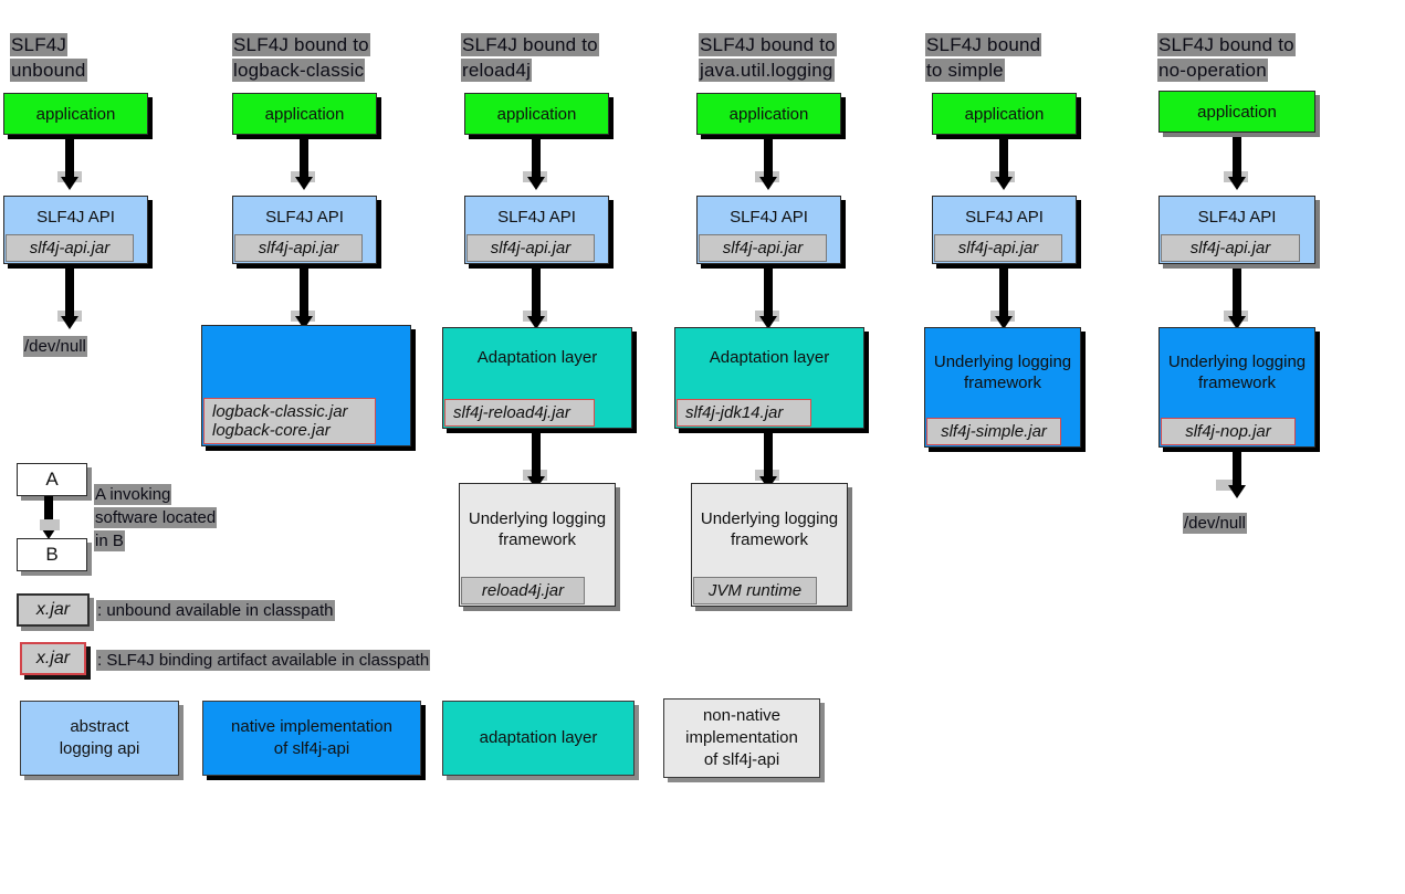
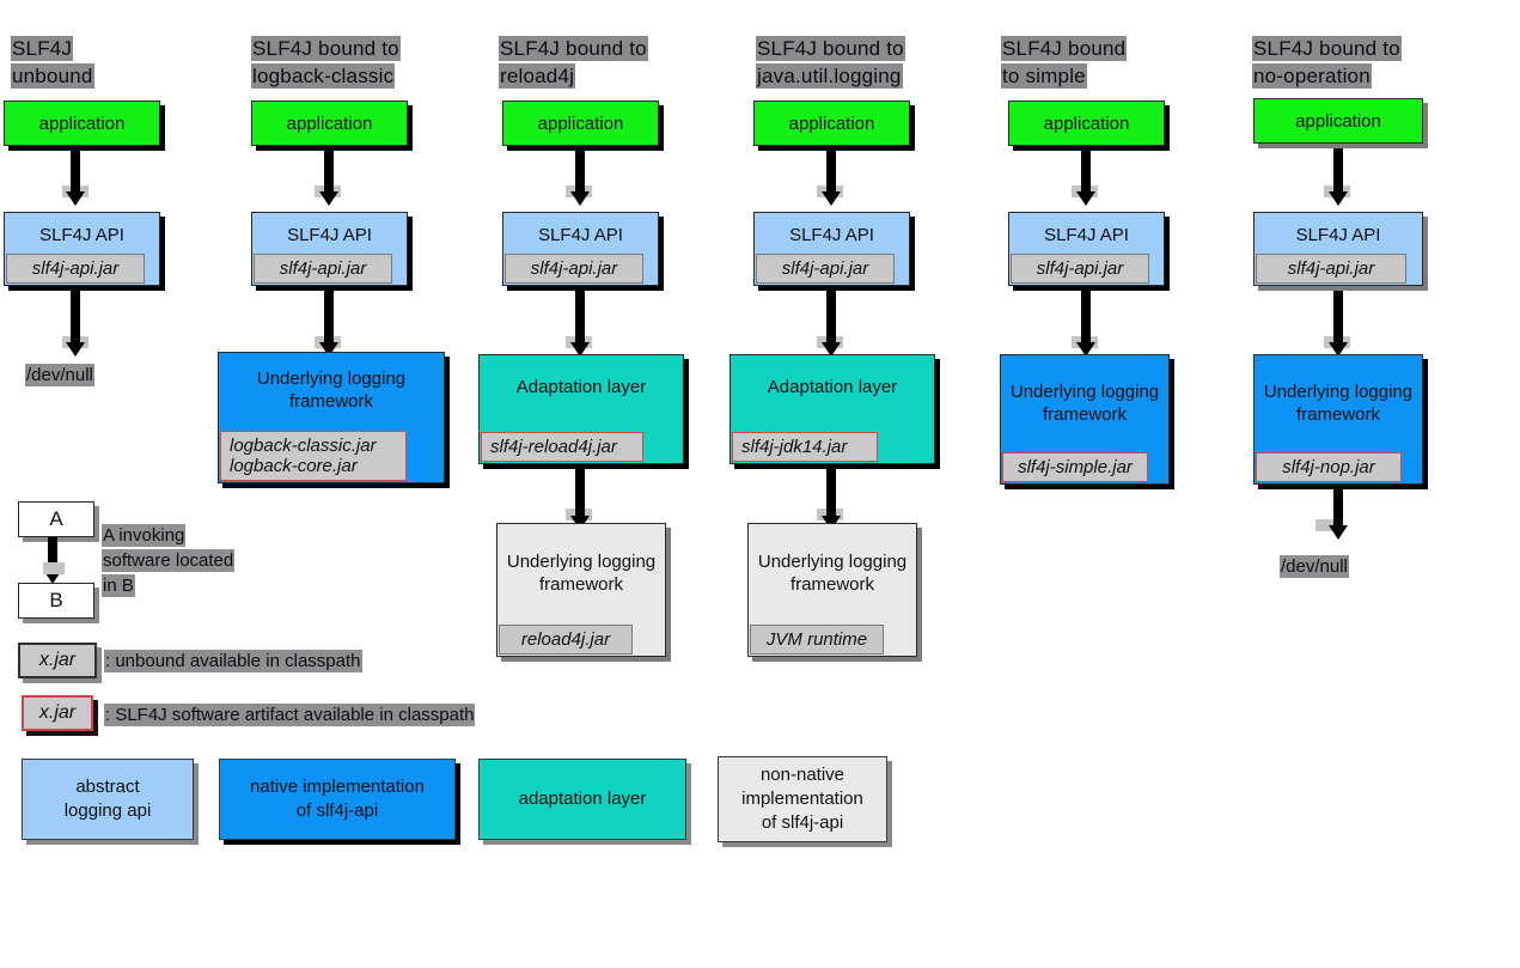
  SLF4J
  unbound
  application
  SLF4J API
  slf4j-api.jar
  /dev/null
  SLF4J bound to
  logback-classic
  application
  SLF4J API
  slf4j-api.jar
+ Underlying logging
+ framework
  logback-classic.jar
  logback-core.jar
  SLF4J bound to
  reload4j
  application
  SLF4J API
  slf4j-api.jar
  Adaptation layer
  slf4j-reload4j.jar
  Underlying logging framework
  reload4j.jar
  SLF4J bound to
  java.util.logging
  application
  SLF4J API
  slf4j-api.jar
  Adaptation layer
  slf4j-jdk14.jar
  Underlying logging framework
  JVM runtime
  SLF4J bound
  to simple
  application
  SLF4J API
  slf4j-api.jar
  Underlying logging framework
  slf4j-simple.jar
  SLF4J bound to
  no-operation
  application
  SLF4J API
  slf4j-api.jar
  Underlying logging framework
  slf4j-nop.jar
  /dev/null
  A
  B
  A invoking
  software located
  in B
  x.jar
  : unbound available in classpath
  x.jar
- : SLF4J binding artifact available in classpath
+ : SLF4J software artifact available in classpath
  abstract
  logging api
  native implementation
  of slf4j-api
  adaptation layer
  non-native
  implementation
  of slf4j-api
